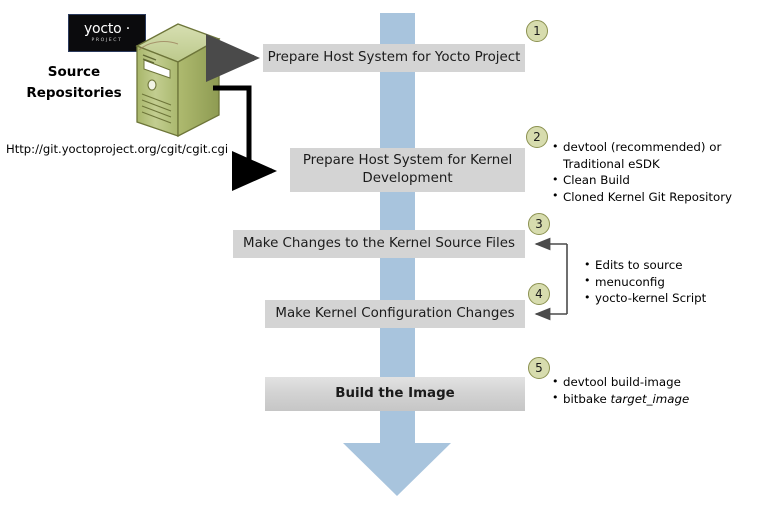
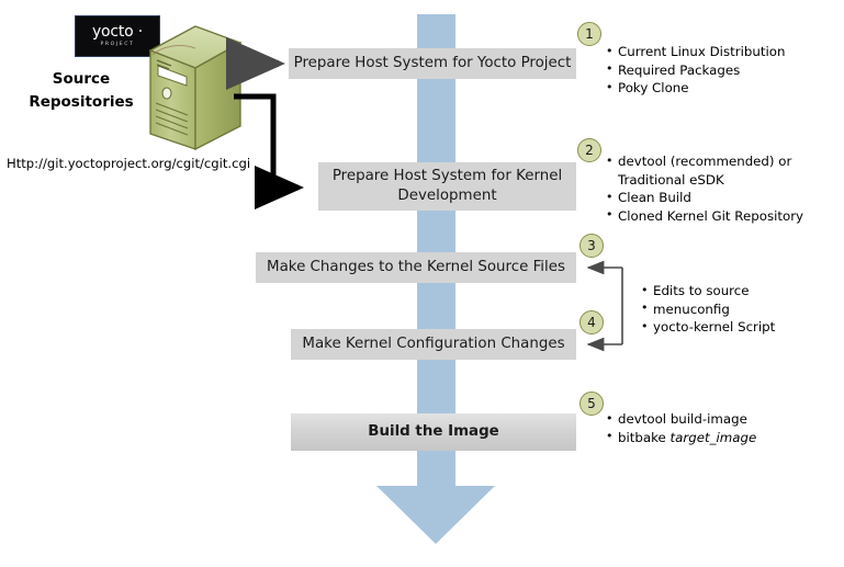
  yocto ·
  Source
  Repositories
  Http://git.yoctoproject.org/cgit/cgit.cgi
  Prepare Host System for Yocto Project
  Prepare Host System for Kernel
  Development
  Make Changes to the Kernel Source Files
  Make Kernel Configuration Changes
  Build the Image
  1
  2
  3
  4
  5
+ Current Linux Distribution
+ Required Packages
+ Poky Clone
  devtool (recommended) or
  Traditional eSDK
  Clean Build
  Cloned Kernel Git Repository
  Edits to source
  menuconfig
  yocto-kernel Script
  devtool build-image
  bitbake target_image
